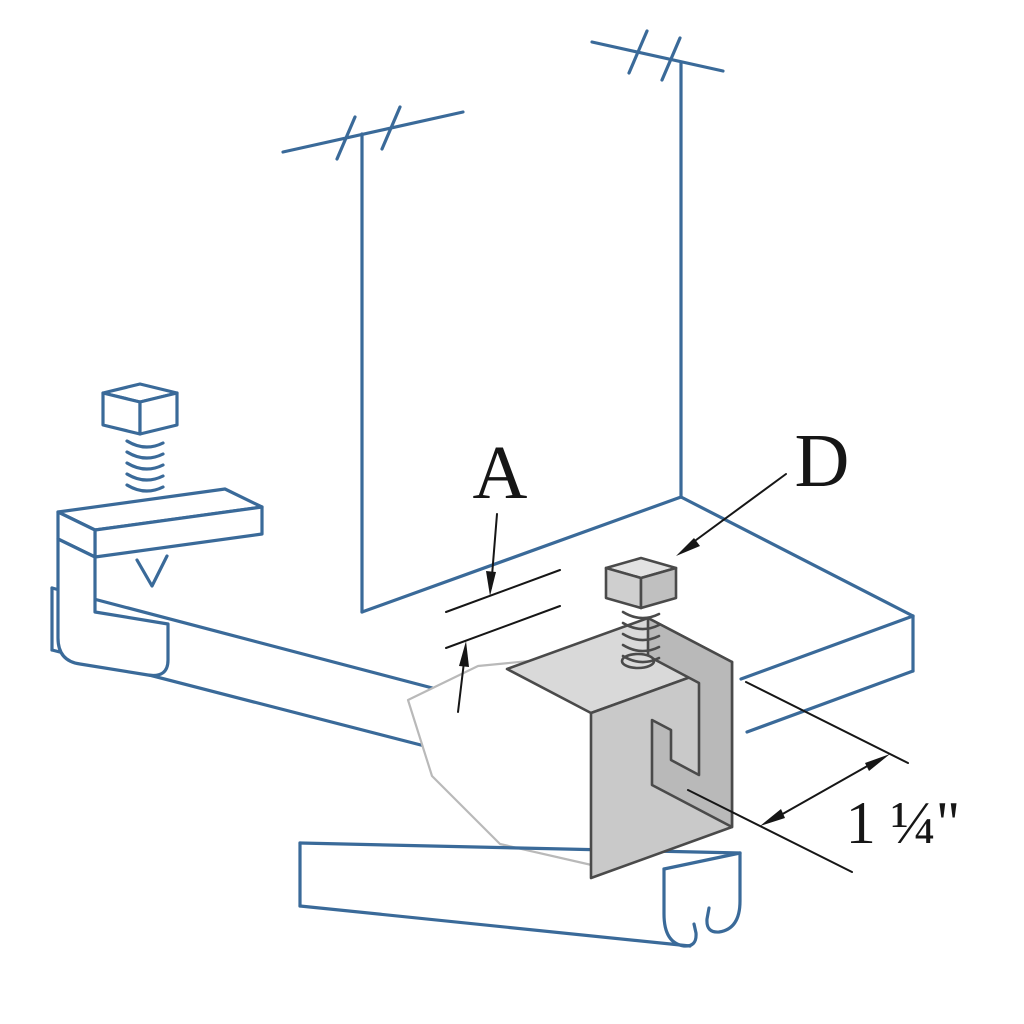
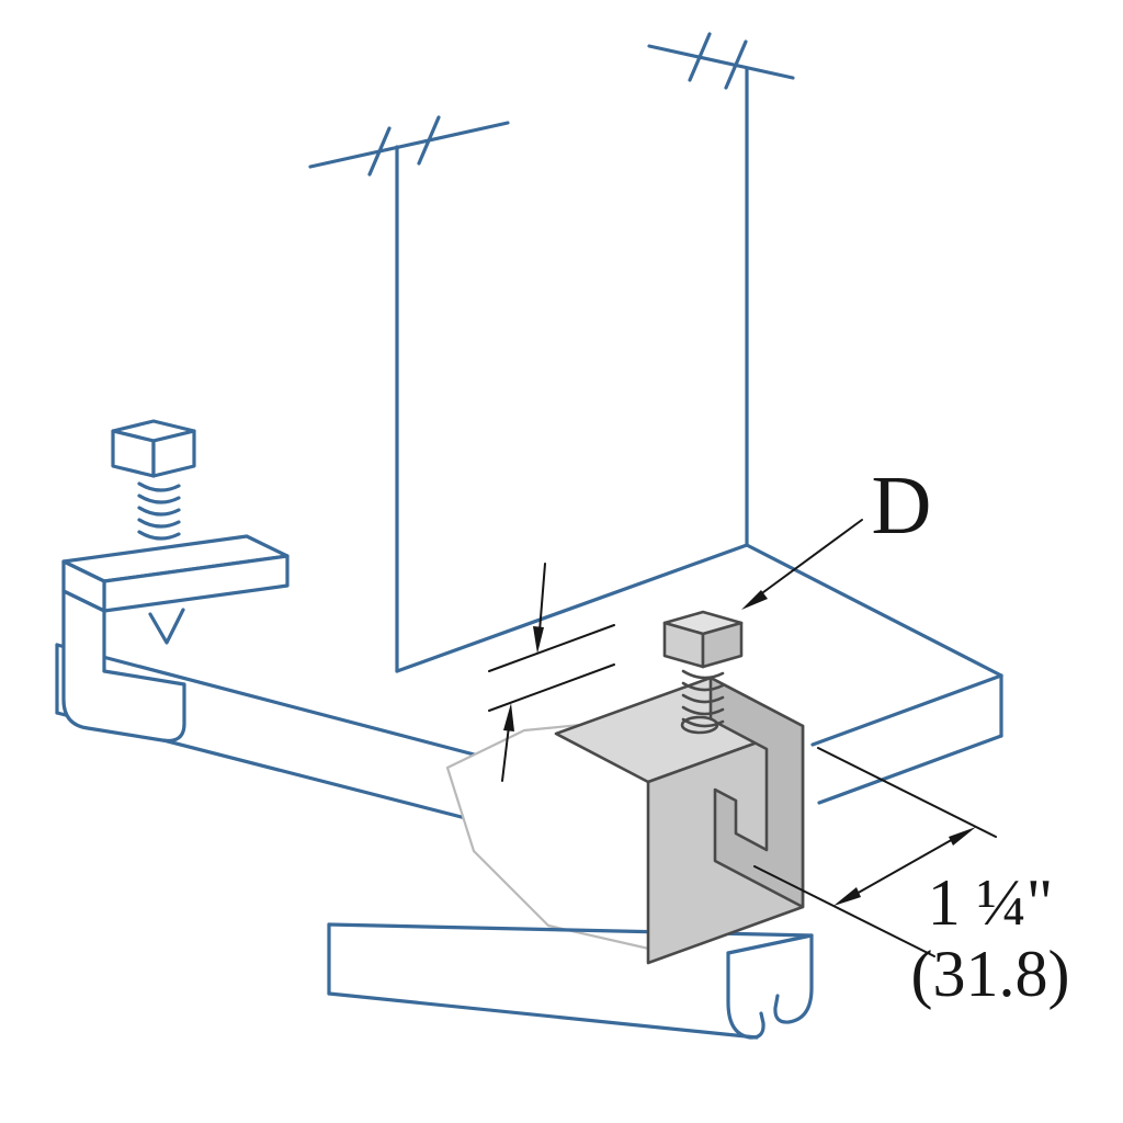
- A
  D
  1 ¼"
+ (31.8)
